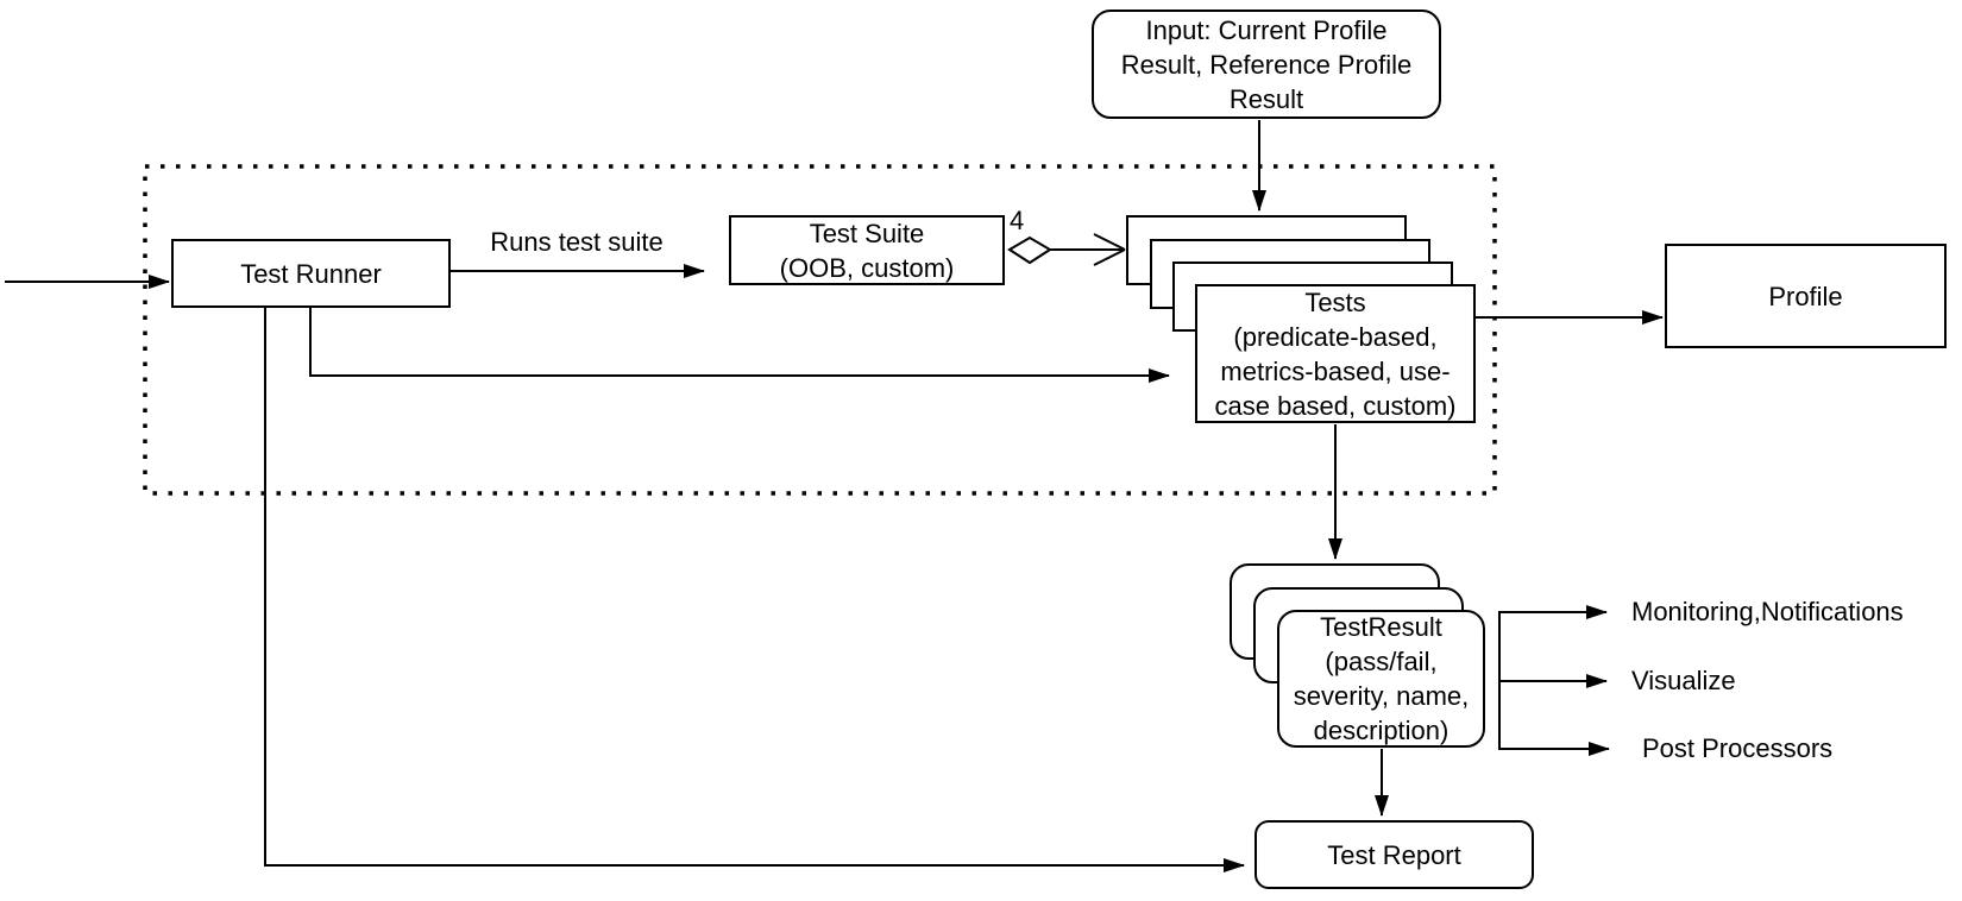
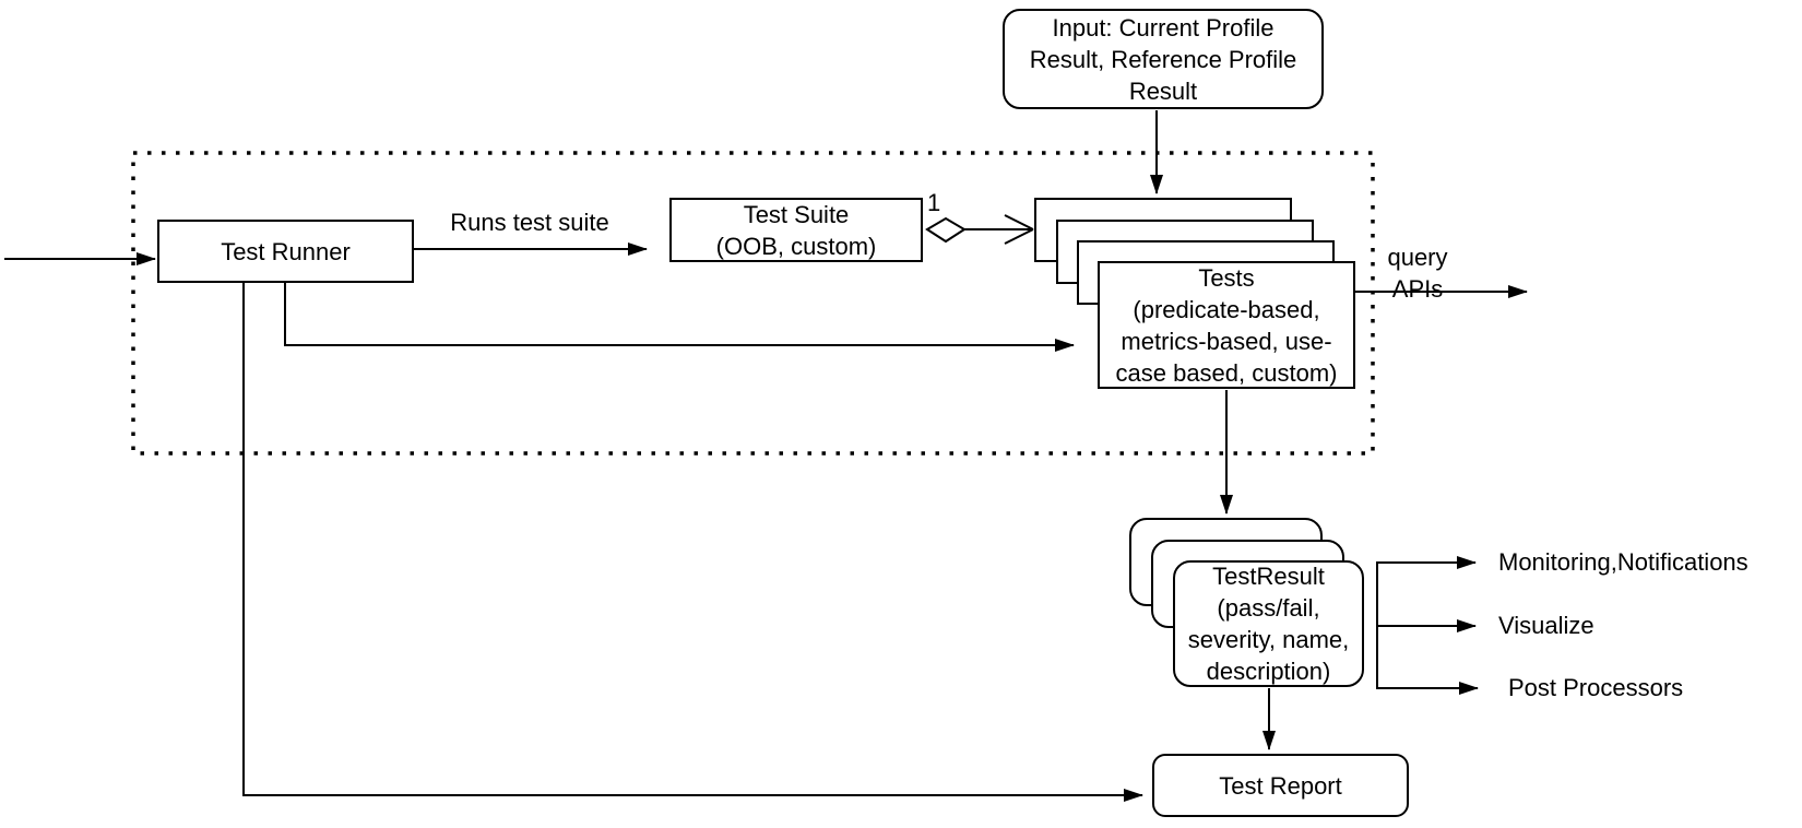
  Input: Current Profile
  Result, Reference Profile
  Result
  Test Runner
  Test Suite
  (OOB, custom)
  Tests
  (predicate-based,
  metrics-based, use-
  case based, custom)
- Profile
  TestResult
  (pass/fail,
  severity, name,
  description)
  Test Report
  Runs test suite
- 4
+ 1
+ query
+ APIs
  Monitoring,Notifications
  Visualize
  Post Processors
